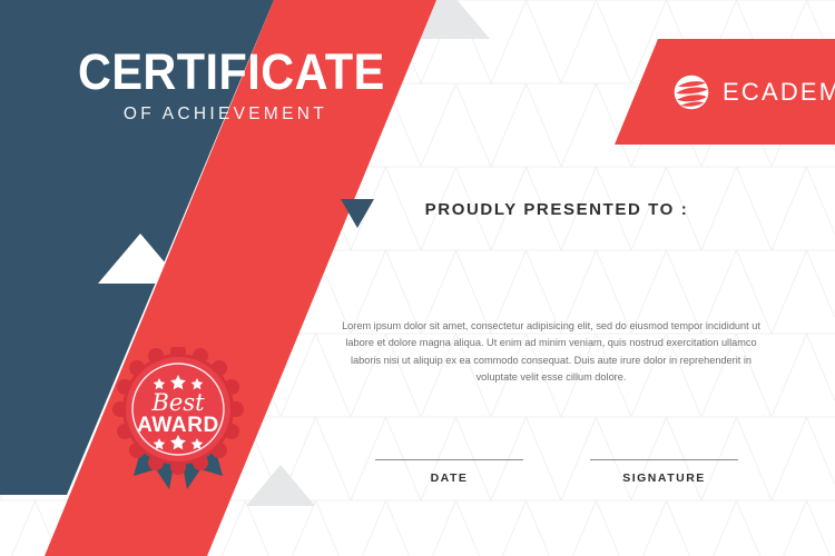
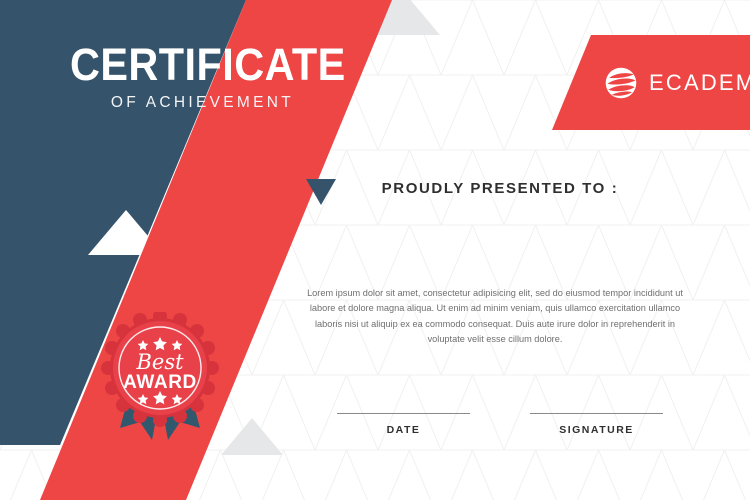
  CERTIFICATE
  OF ACHIEVEMENT
  ECADEM
  PROUDLY PRESENTED TO :
- Lorem ipsum dolor sit amet, consectetur adipisicing elit, sed do eiusmod tempor incididunt ut labore et dolore magna aliqua. Ut enim ad minim veniam, quis nostrud exercitation ullamco laboris nisi ut aliquip ex ea commodo consequat. Duis aute irure dolor in reprehenderit in voluptate velit esse cillum dolore.
+ Lorem ipsum dolor sit amet, consectetur adipisicing elit, sed do eiusmod tempor incididunt ut labore et dolore magna aliqua. Ut enim ad minim veniam, quis ullamco exercitation ullamco laboris nisi ut aliquip ex ea commodo consequat. Duis aute irure dolor in reprehenderit in voluptate velit esse cillum dolore.
  DATE
  SIGNATURE
  Best
  AWARD
